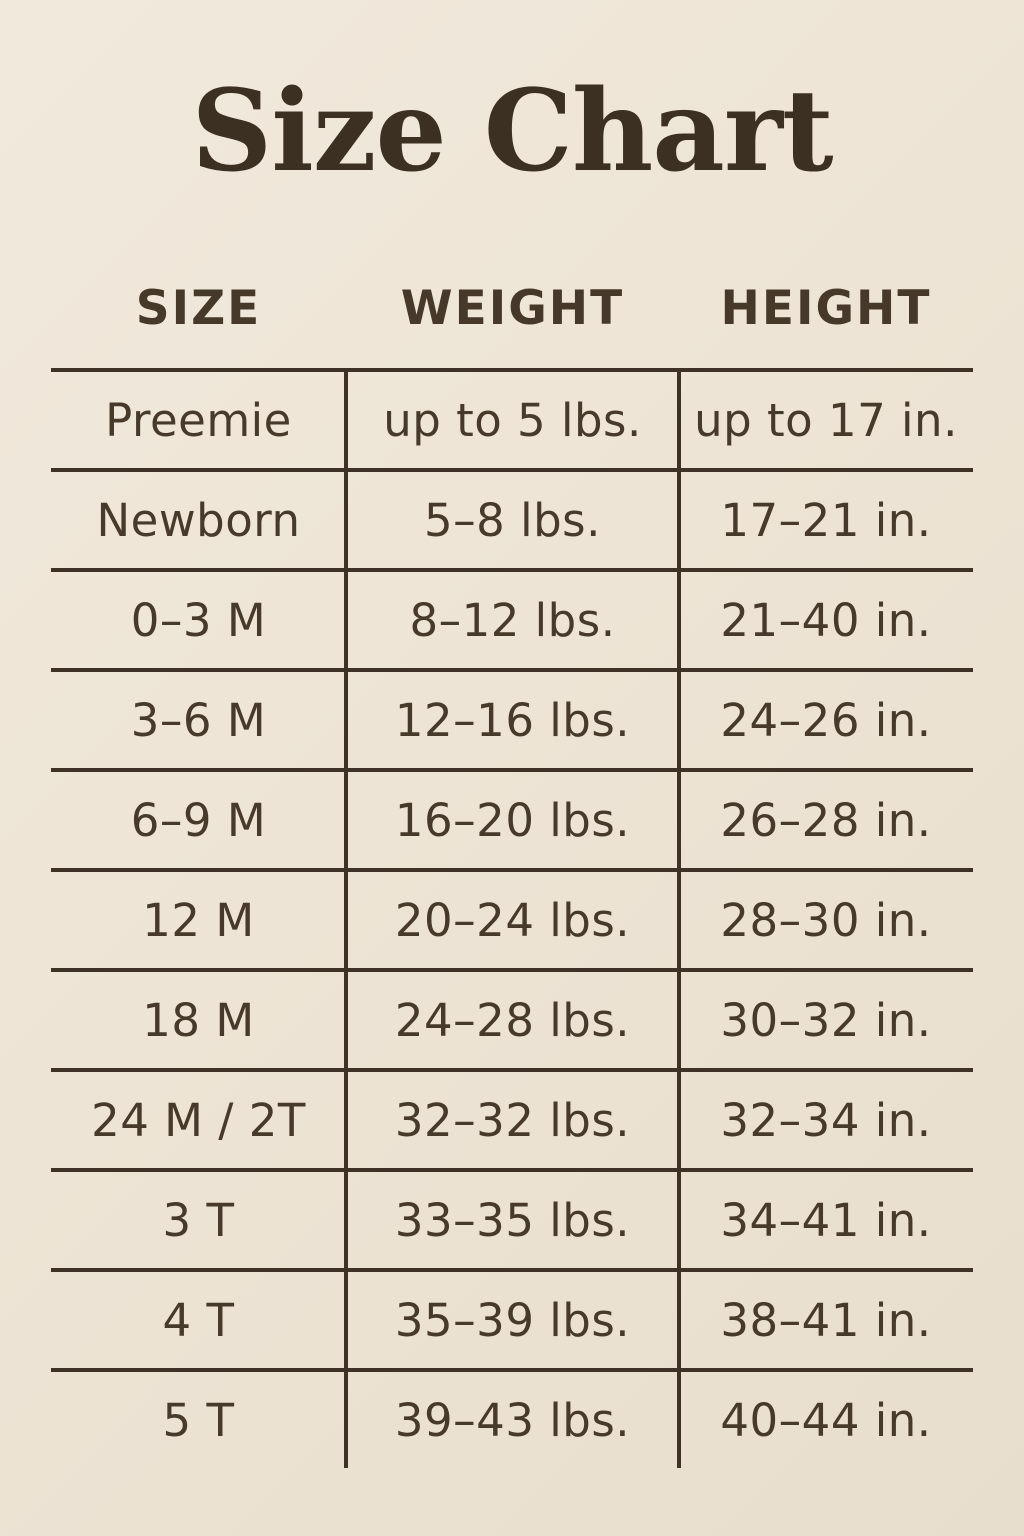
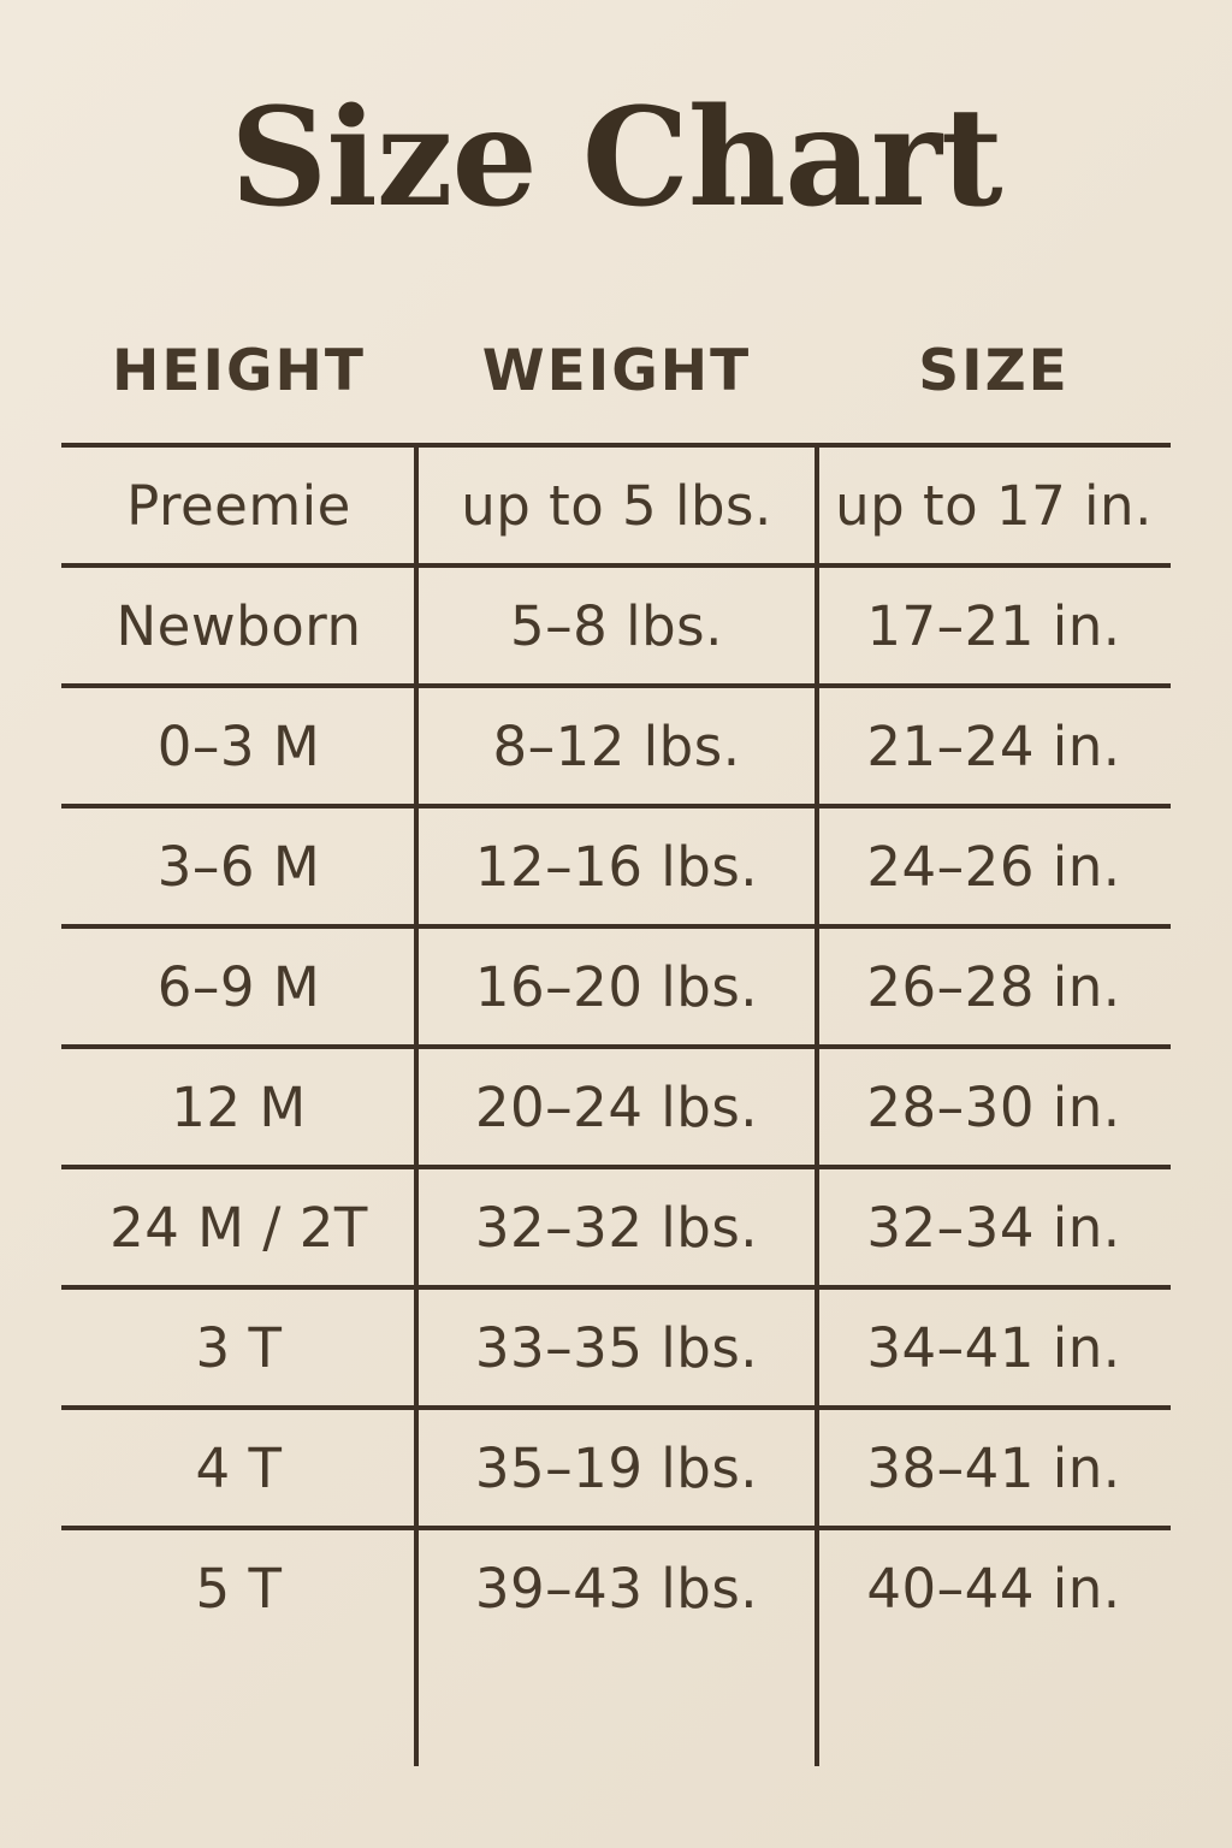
  Size Chart
- SIZE
+ HEIGHT
  WEIGHT
- HEIGHT
+ SIZE
  Preemie
  up to 5 lbs.
  up to 17 in.
  Newborn
  5–8 lbs.
  17–21 in.
  0–3 M
  8–12 lbs.
- 21–40 in.
+ 21–24 in.
  3–6 M
  12–16 lbs.
  24–26 in.
  6–9 M
  16–20 lbs.
  26–28 in.
  12 M
  20–24 lbs.
  28–30 in.
- 18 M
- 24–28 lbs.
- 30–32 in.
  24 M / 2T
  32–32 lbs.
  32–34 in.
  3 T
  33–35 lbs.
  34–41 in.
  4 T
- 35–39 lbs.
+ 35–19 lbs.
  38–41 in.
  5 T
  39–43 lbs.
  40–44 in.
